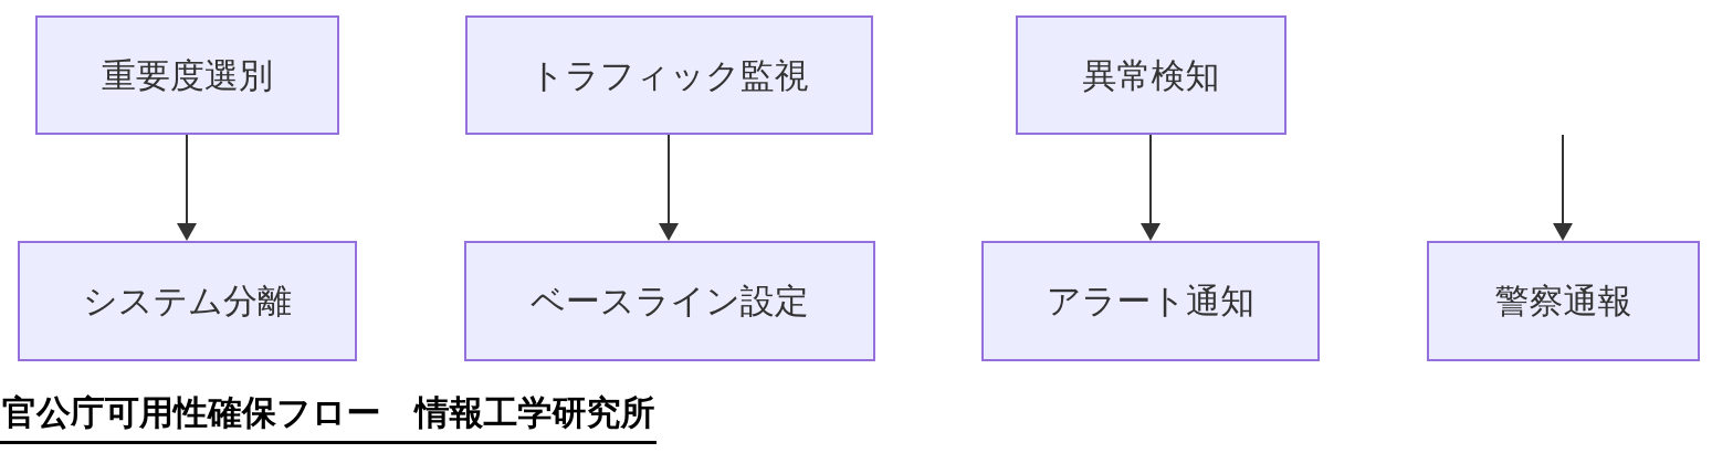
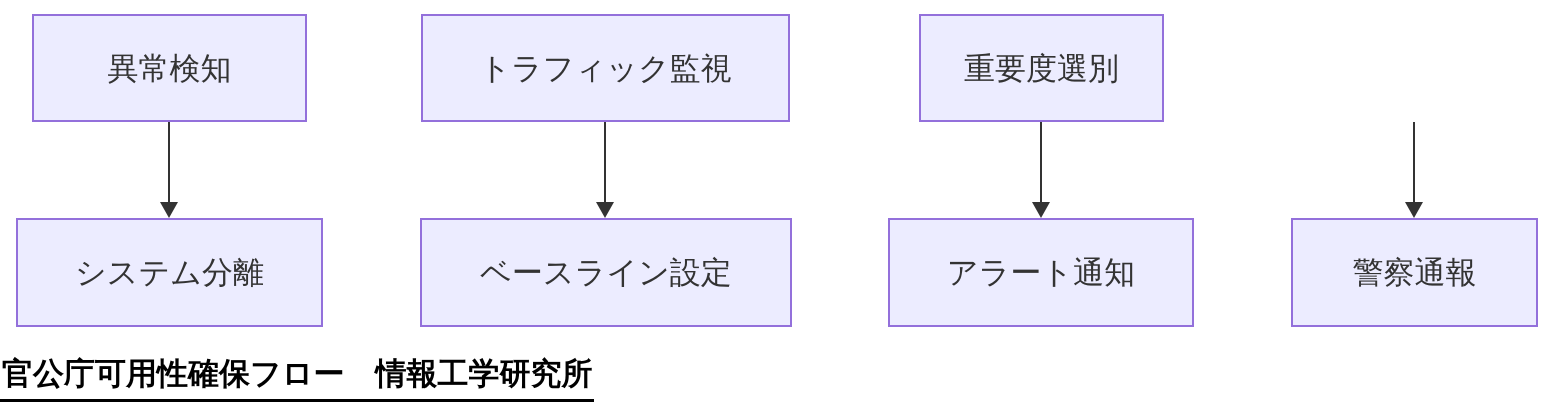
- 重要度選別
+ 異常検知
  トラフィック監視
- 異常検知
+ 重要度選別
  システム分離
  ベースライン設定
  アラート通知
  警察通報
  官公庁可用性確保フロー 情報工学研究所
